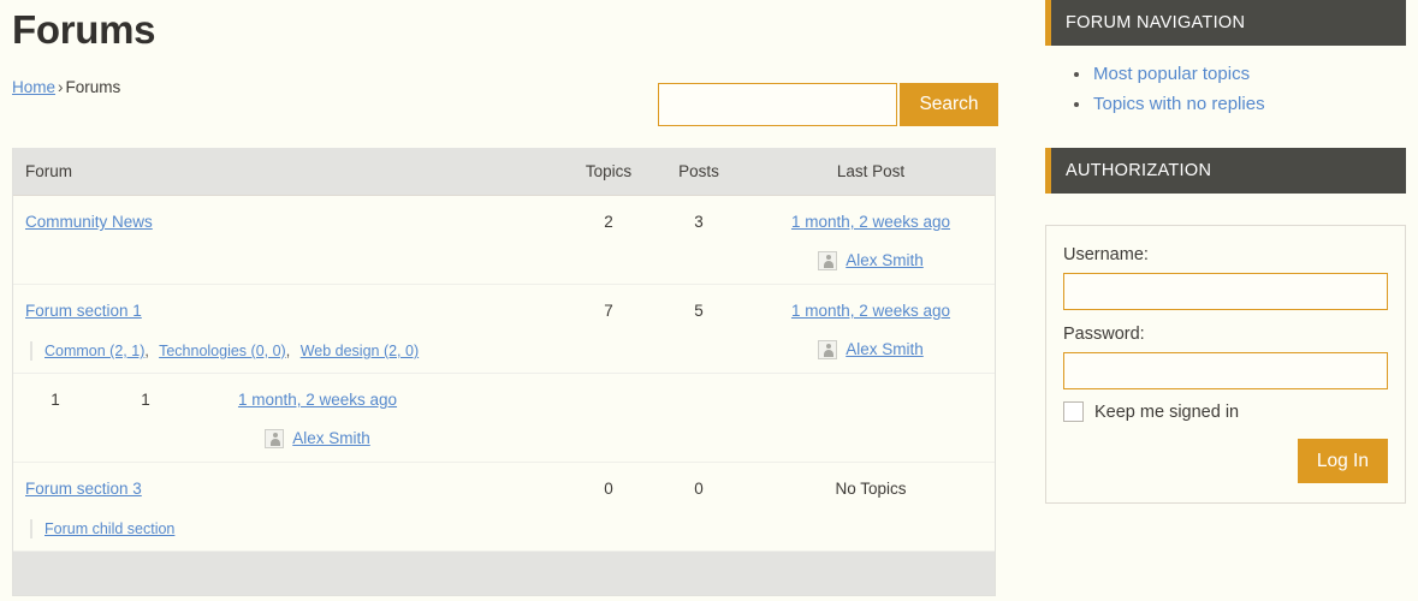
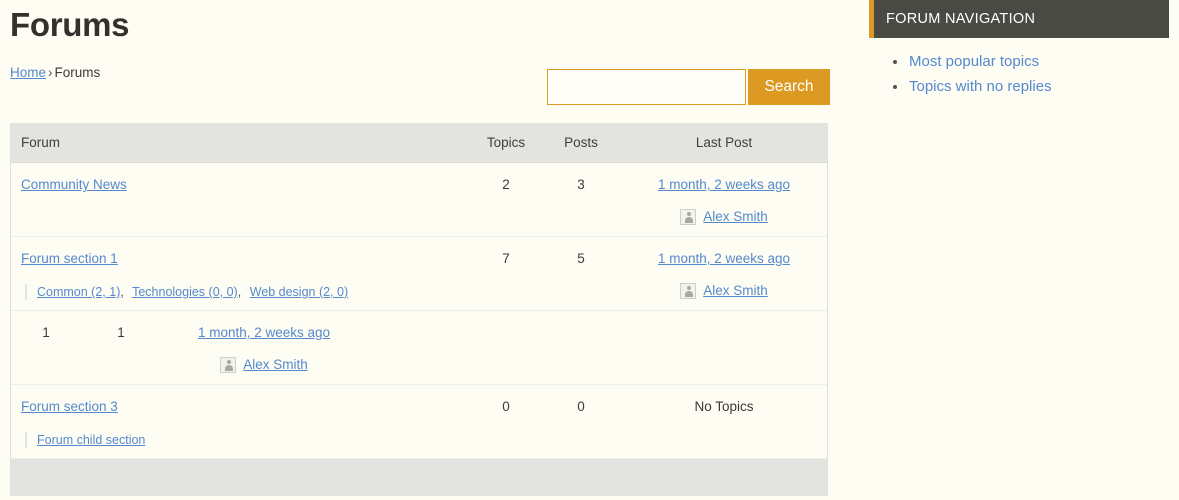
  Forums
  Home › Forums
  Search
  Forum
  Topics
  Posts
  Last Post
  Community News
  2
  3
  1 month, 2 weeks ago
  Alex Smith
  Forum section 1
  Common (2, 1), Technologies (0, 0), Web design (2, 0)
  7
  5
  1 month, 2 weeks ago
  Alex Smith
  1
  1
  1 month, 2 weeks ago
  Alex Smith
  Forum section 3
  Forum child section
  0
  0
  No Topics
  FORUM NAVIGATION
  Most popular topics
  Topics with no replies
- AUTHORIZATION
- Username:
- Password:
- Keep me signed in
- Log In
